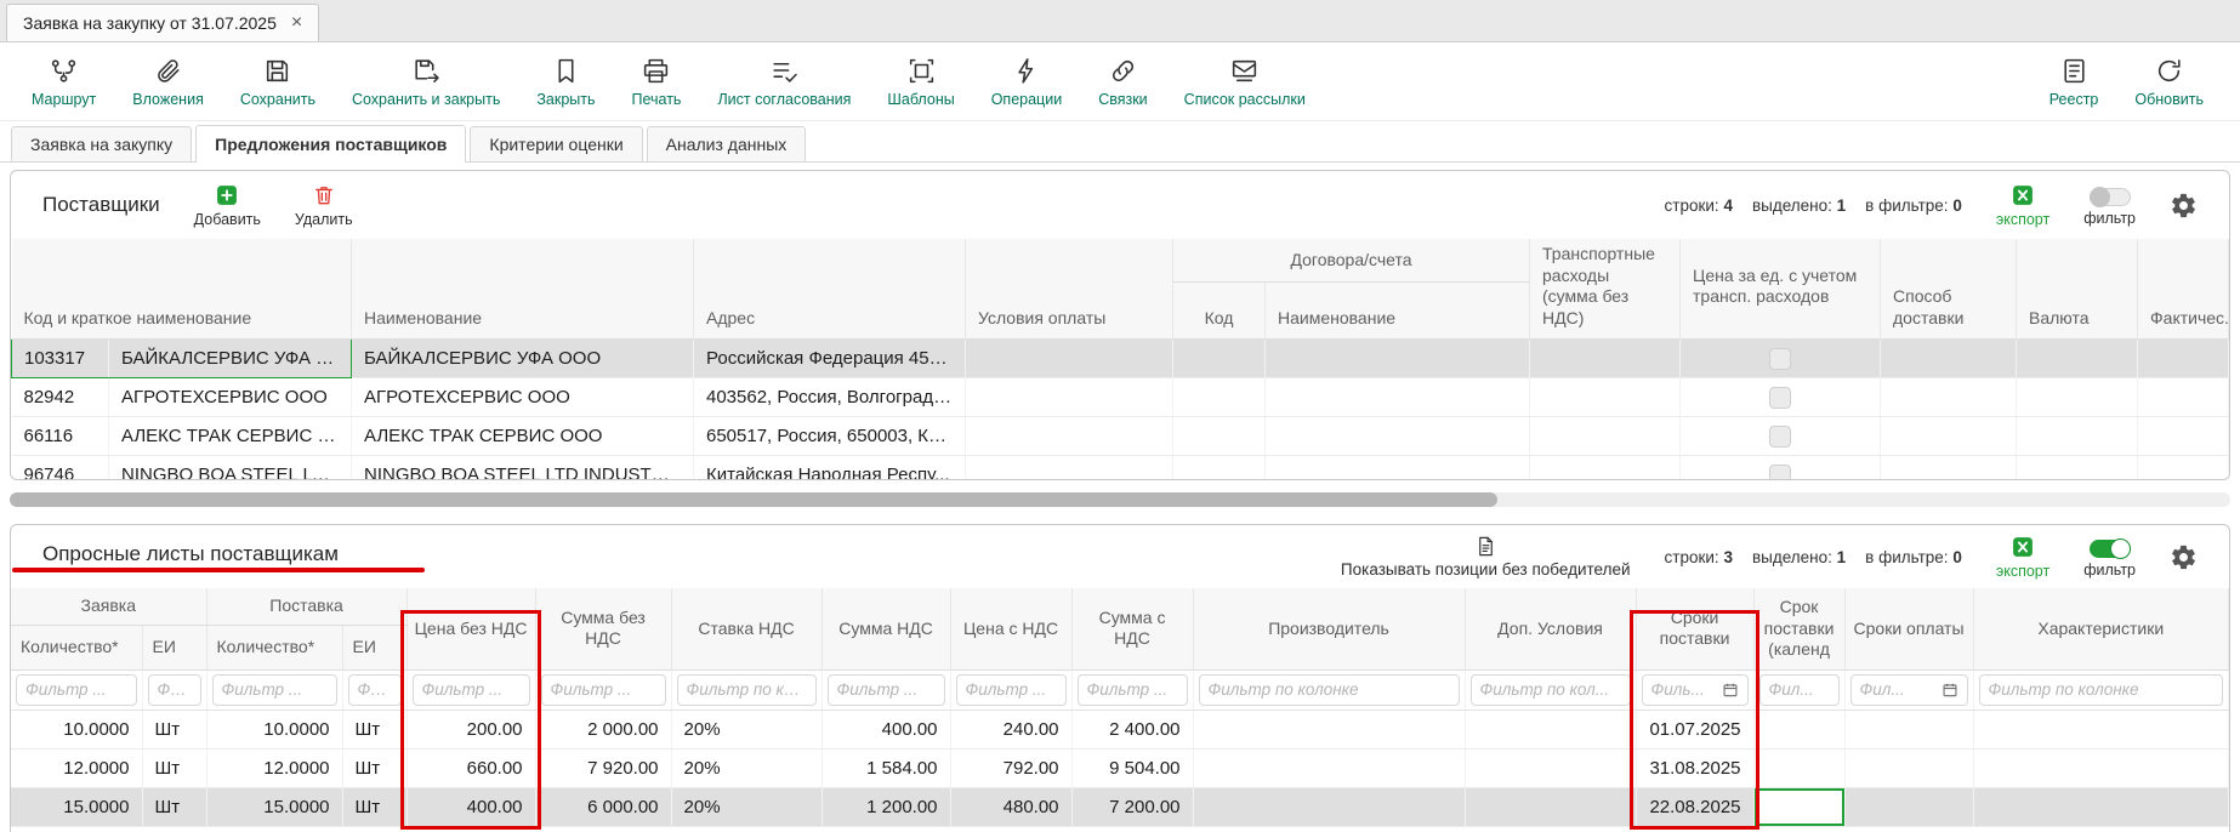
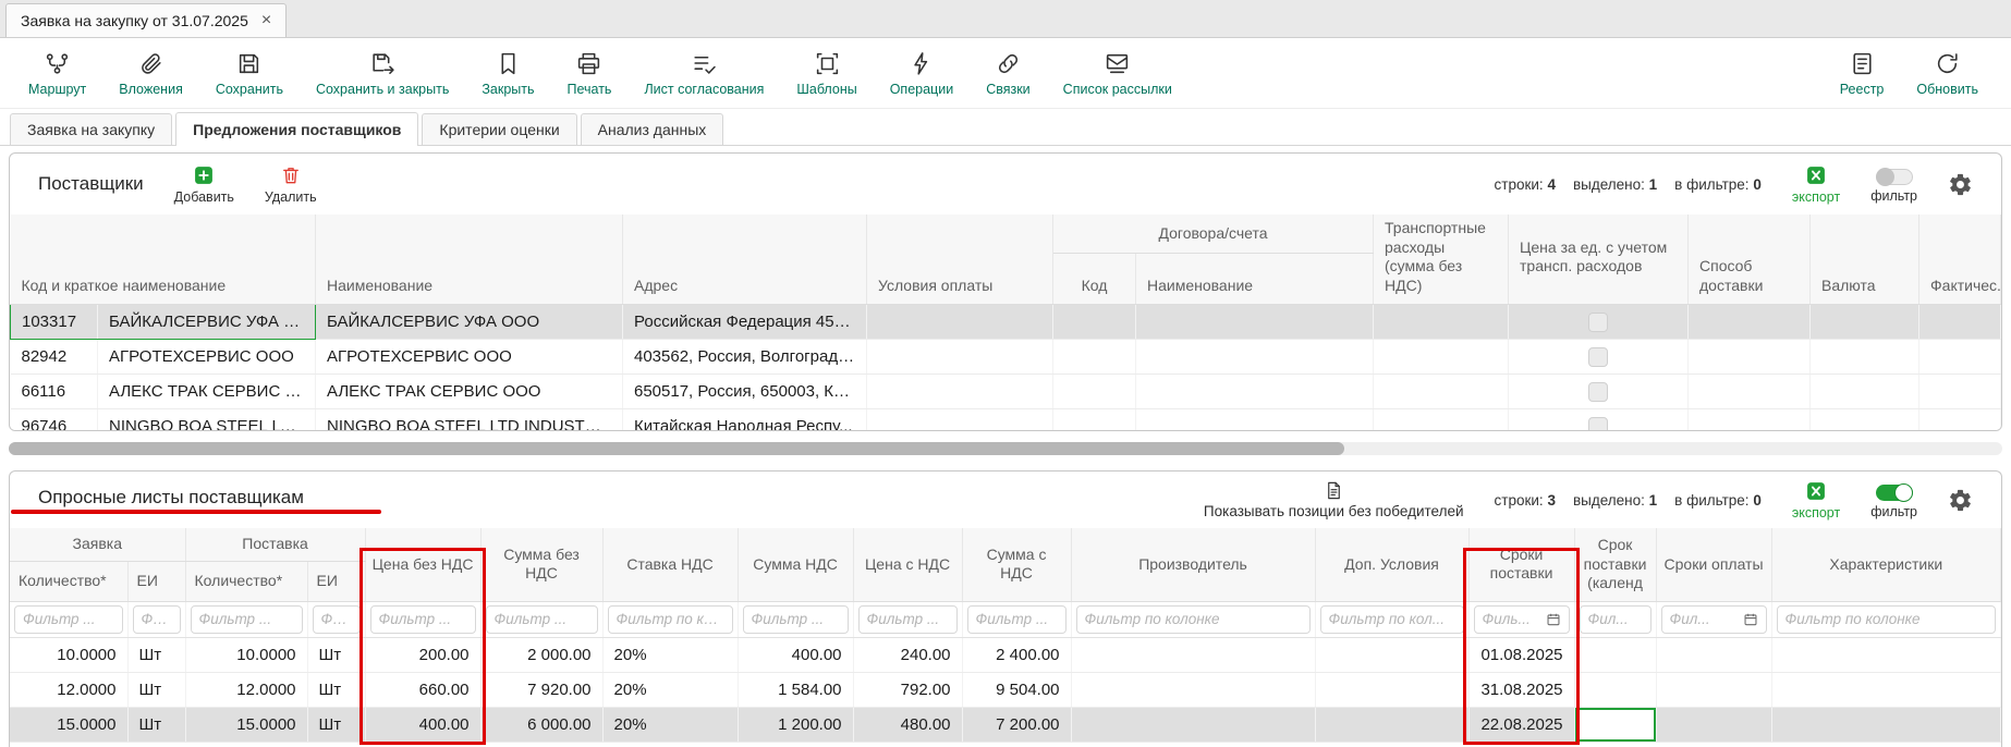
  Заявка на закупку от 31.07.2025
  ×
  Маршрут
  Вложения
  Сохранить
  Сохранить и закрыть
  Закрыть
  Печать
  Лист согласования
  Шаблоны
  Операции
  Связки
  Список рассылки
  Реестр
  Обновить
  Заявка на закупку
  Предложения поставщиков
  Критерии оценки
  Анализ данных
  Поставщики
  Добавить
  Удалить
  строки: 4
  выделено: 1
  в фильтре: 0
  экспорт
  фильтр
  Код и краткое наименование	Наименование	Адрес	Условия оплаты	Договора/счета	Транспортные расходы (сумма без НДС)	Цена за ед. с учетом трансп. расходов	Способ доставки	Валюта	Фактичес.
  Код	Наименование
  103317	БАЙКАЛСЕРВИС УФА ОО	БАЙКАЛСЕРВИС УФА ООО	Российская Федерация 450...
  82942	АГРОТЕХСЕРВИС ООО	АГРОТЕХСЕРВИС ООО	403562, Россия, Волгоградс...
  66116	АЛЕКС ТРАК СЕРВИС ОО	АЛЕКС ТРАК СЕРВИС ООО	650517, Россия, 650003, Ке...
  96746	NINGBO BOA STEEL LTD I.	NINGBO BOA STEEL LTD INDUSTRIAL	Китайская Народная Респу...
  Опросные листы поставщикам
  Показывать позиции без победителей
  строки: 3
  выделено: 1
  в фильтре: 0
  экспорт
  фильтр
  Заявка	Поставка	Цена без НДС	Сумма без НДС	Ставка НДС	Сумма НДС	Цена с НДС	Сумма с НДС	Производитель	Доп. Условия	Сроки поставки	Срок поставки (календ	Сроки оплаты	Характеристики
  Количество*	ЕИ	Количество*	ЕИ
  Фильтр ...	Фил.	Фильтр ...	Фил.	Фильтр ...	Фильтр ...	Фильтр по ко...	Фильтр ...	Фильтр ...	Фильтр ...	Фильтр по колонке	Фильтр по кол...	Филь...	Фил...	Фил...	Фильтр по колонке
- 10.0000	Шт	10.0000	Шт	200.00	2 000.00	20%	400.00	240.00	2 400.00			01.07.2025
+ 10.0000	Шт	10.0000	Шт	200.00	2 000.00	20%	400.00	240.00	2 400.00			01.08.2025
  12.0000	Шт	12.0000	Шт	660.00	7 920.00	20%	1 584.00	792.00	9 504.00			31.08.2025
  15.0000	Шт	15.0000	Шт	400.00	6 000.00	20%	1 200.00	480.00	7 200.00			22.08.2025
